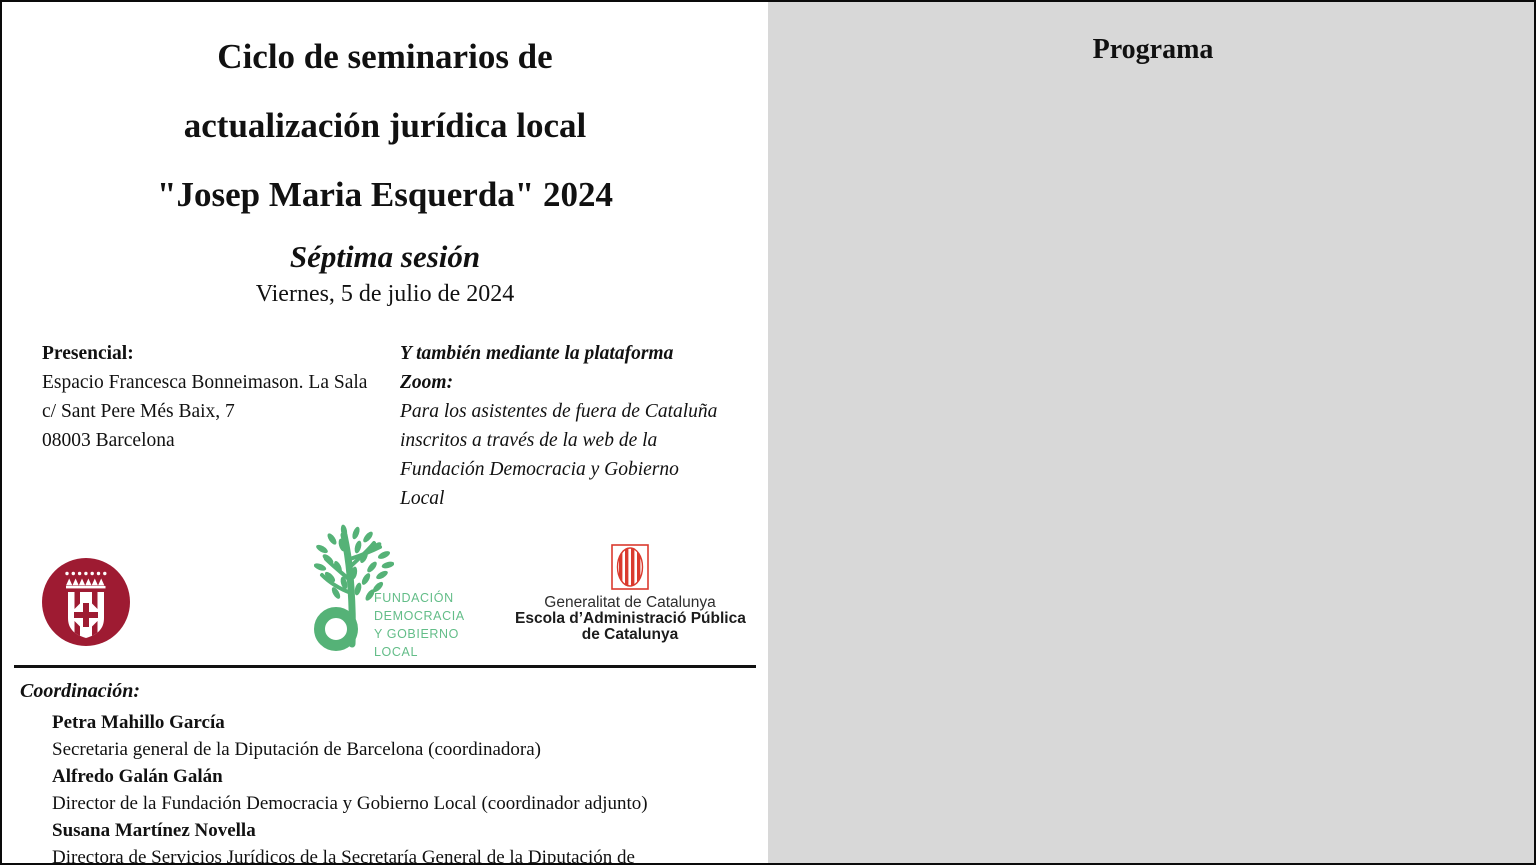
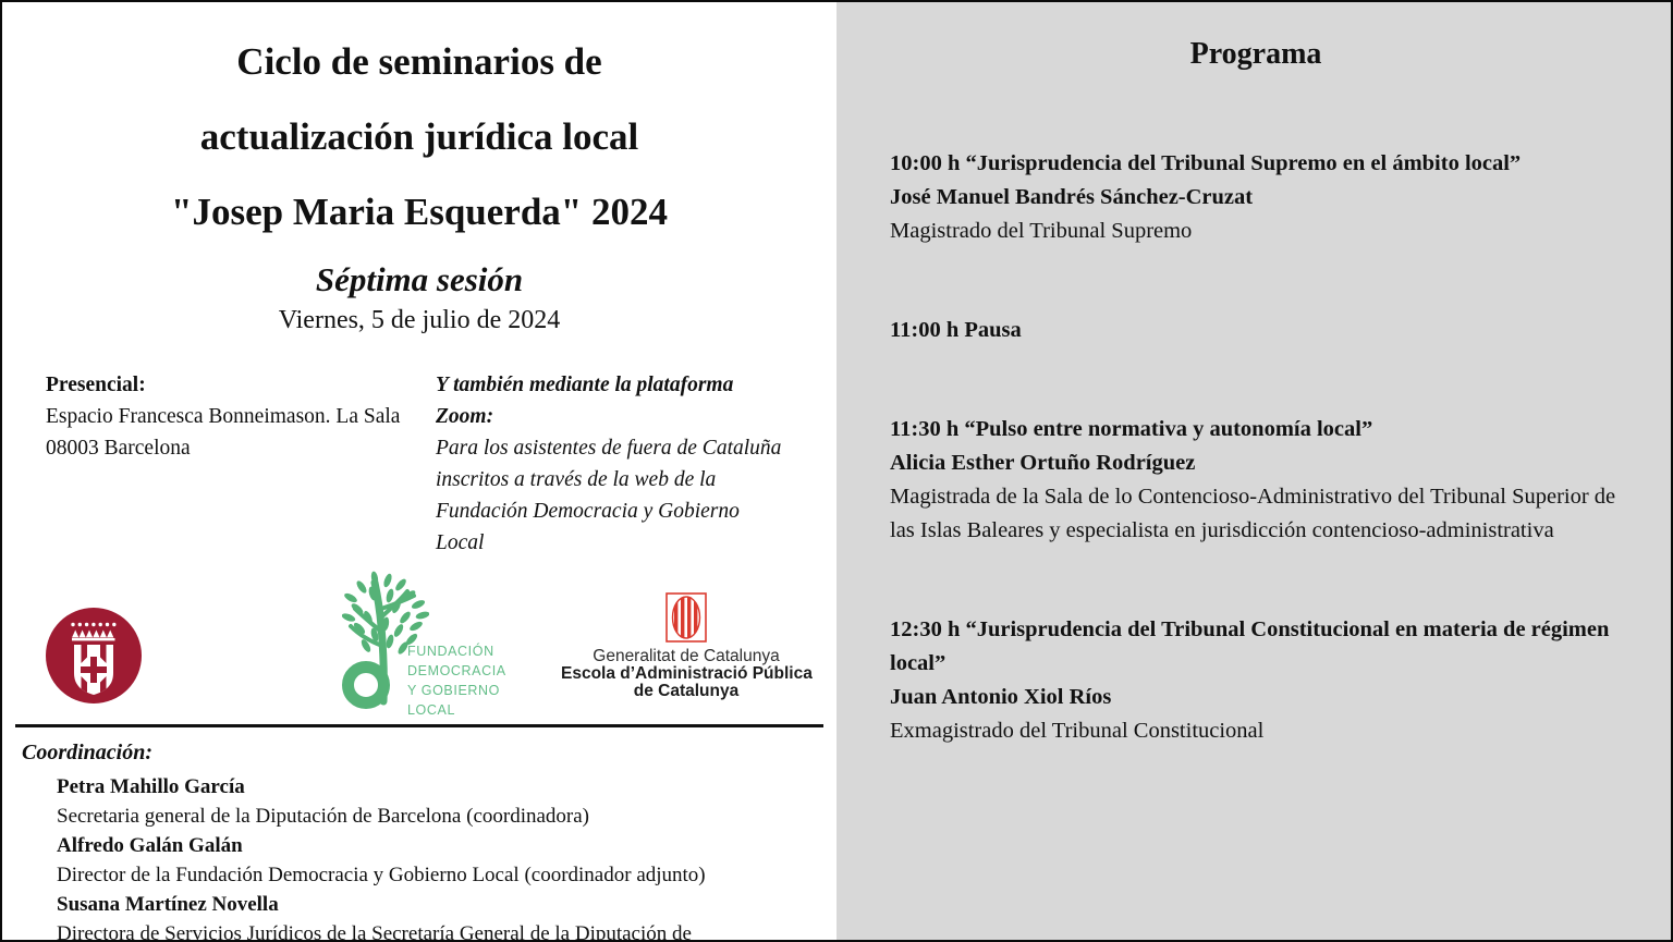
  Ciclo de seminarios de
  actualización jurídica local
  "Josep Maria Esquerda" 2024
  Séptima sesión
  Viernes, 5 de julio de 2024
  Presencial:
  Espacio Francesca Bonneimason. La Sala
- c/ Sant Pere Més Baix, 7
  08003 Barcelona
  Y también mediante la plataforma Zoom:
  Para los asistentes de fuera de Cataluña
  inscritos a través de la web de la
  Fundación Democracia y Gobierno Local
  FUNDACIÓN
  DEMOCRACIA
  Y GOBIERNO LOCAL
  Generalitat de Catalunya
  Escola d’Administració Pública
  de Catalunya
  Coordinación:
  Petra Mahillo García
  Secretaria general de la Diputación de Barcelona (coordinadora)
  Alfredo Galán Galán
  Director de la Fundación Democracia y Gobierno Local (coordinador adjunto)
  Susana Martínez Novella
  Programa
+ 10:00 h “Jurisprudencia del Tribunal Supremo en el ámbito local”
+ José Manuel Bandrés Sánchez-Cruzat
+ Magistrado del Tribunal Supremo
+ 11:00 h Pausa
+ 11:30 h “Pulso entre normativa y autonomía local”
+ Alicia Esther Ortuño Rodríguez
+ Magistrada de la Sala de lo Contencioso-Administrativo del Tribunal Superior de las Islas Baleares y especialista en jurisdicción contencioso-administrativa
+ 12:30 h “Jurisprudencia del Tribunal Constitucional en materia de régimen local”
+ Juan Antonio Xiol Ríos
+ Exmagistrado del Tribunal Constitucional
